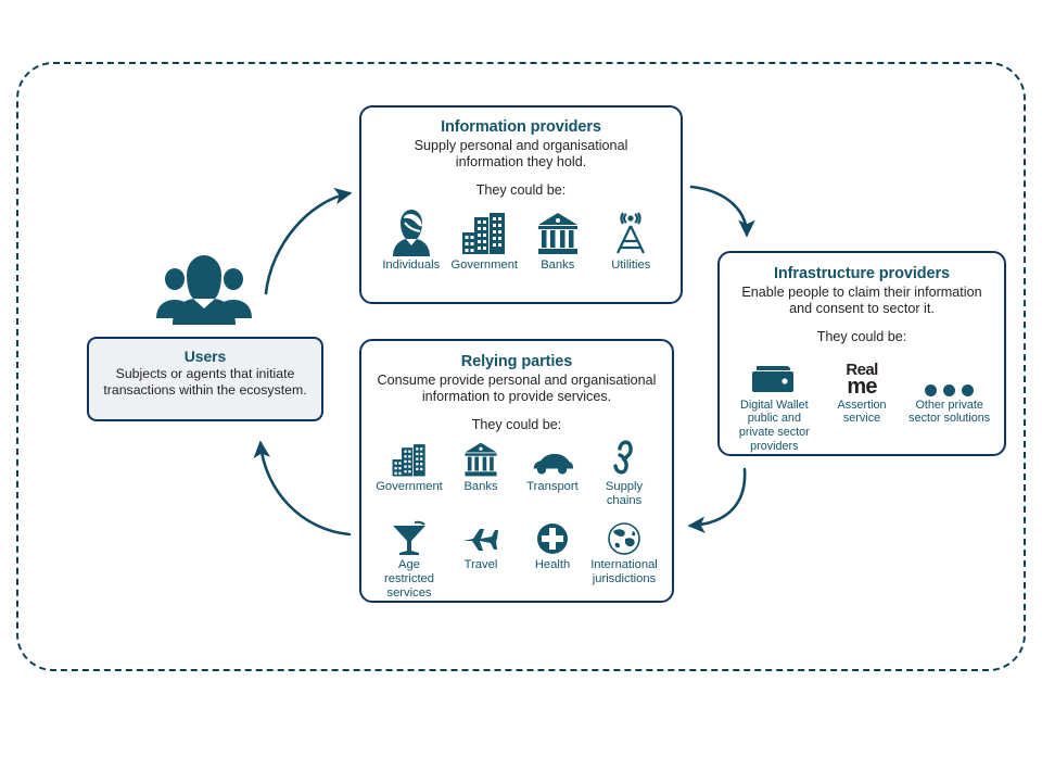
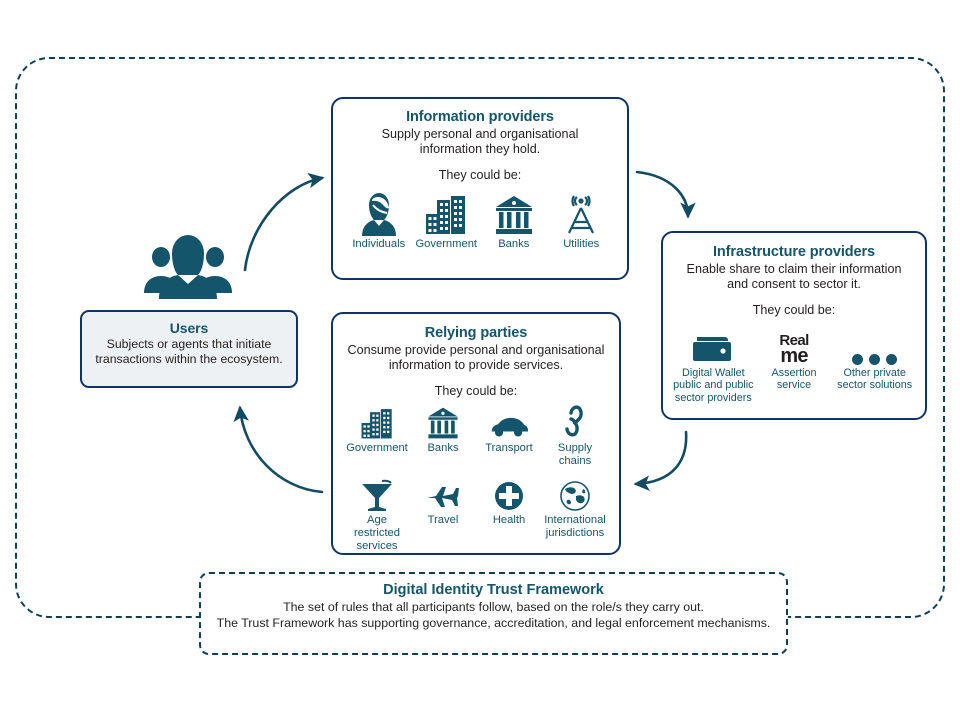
  Users
  Subjects or agents that initiate
  transactions within the ecosystem.
  Information providers
  Supply personal and organisational
  information they hold.
  They could be:
  Individuals
  Government
  Banks
  Utilities
  Relying parties
  Consume provide personal and organisational
  information to provide services.
  They could be:
  Government
  Banks
  Transport
  Supply chains
  Age restricted services
  Travel
  Health
  International jurisdictions
  Infrastructure providers
- Enable people to claim their information
+ Enable share to claim their information
  and consent to sector it.
  They could be:
- Digital Wallet public and private sector providers
+ Digital Wallet public and public sector providers
  Real
  me
  Assertion service
  Other private sector solutions
+ Digital Identity Trust Framework
+ The set of rules that all participants follow, based on the role/s they carry out.
+ The Trust Framework has supporting governance, accreditation, and legal enforcement mechanisms.
